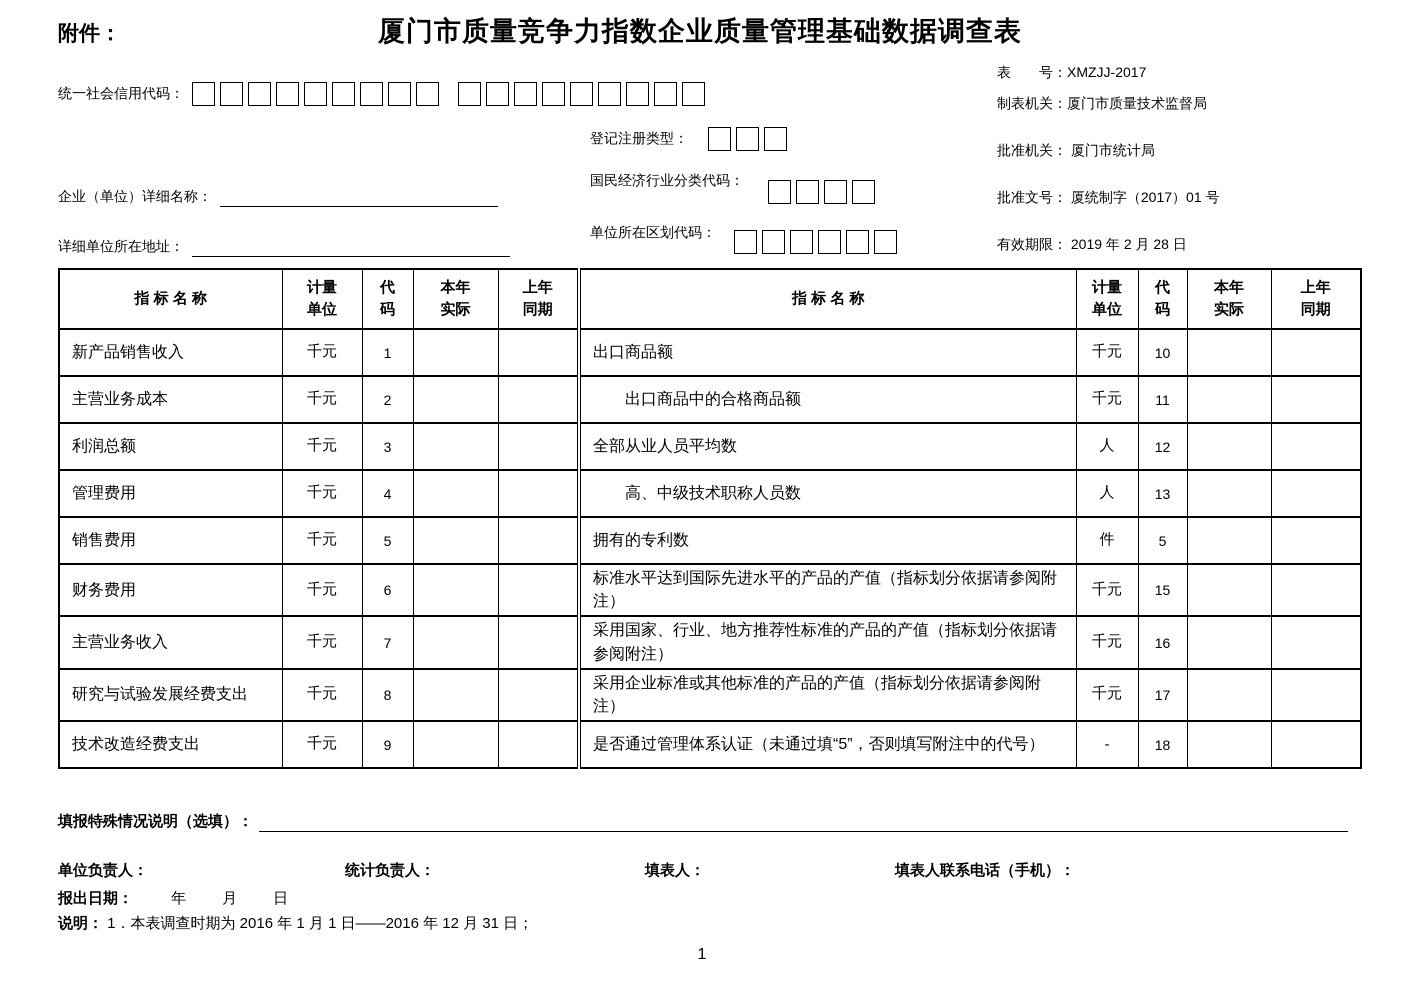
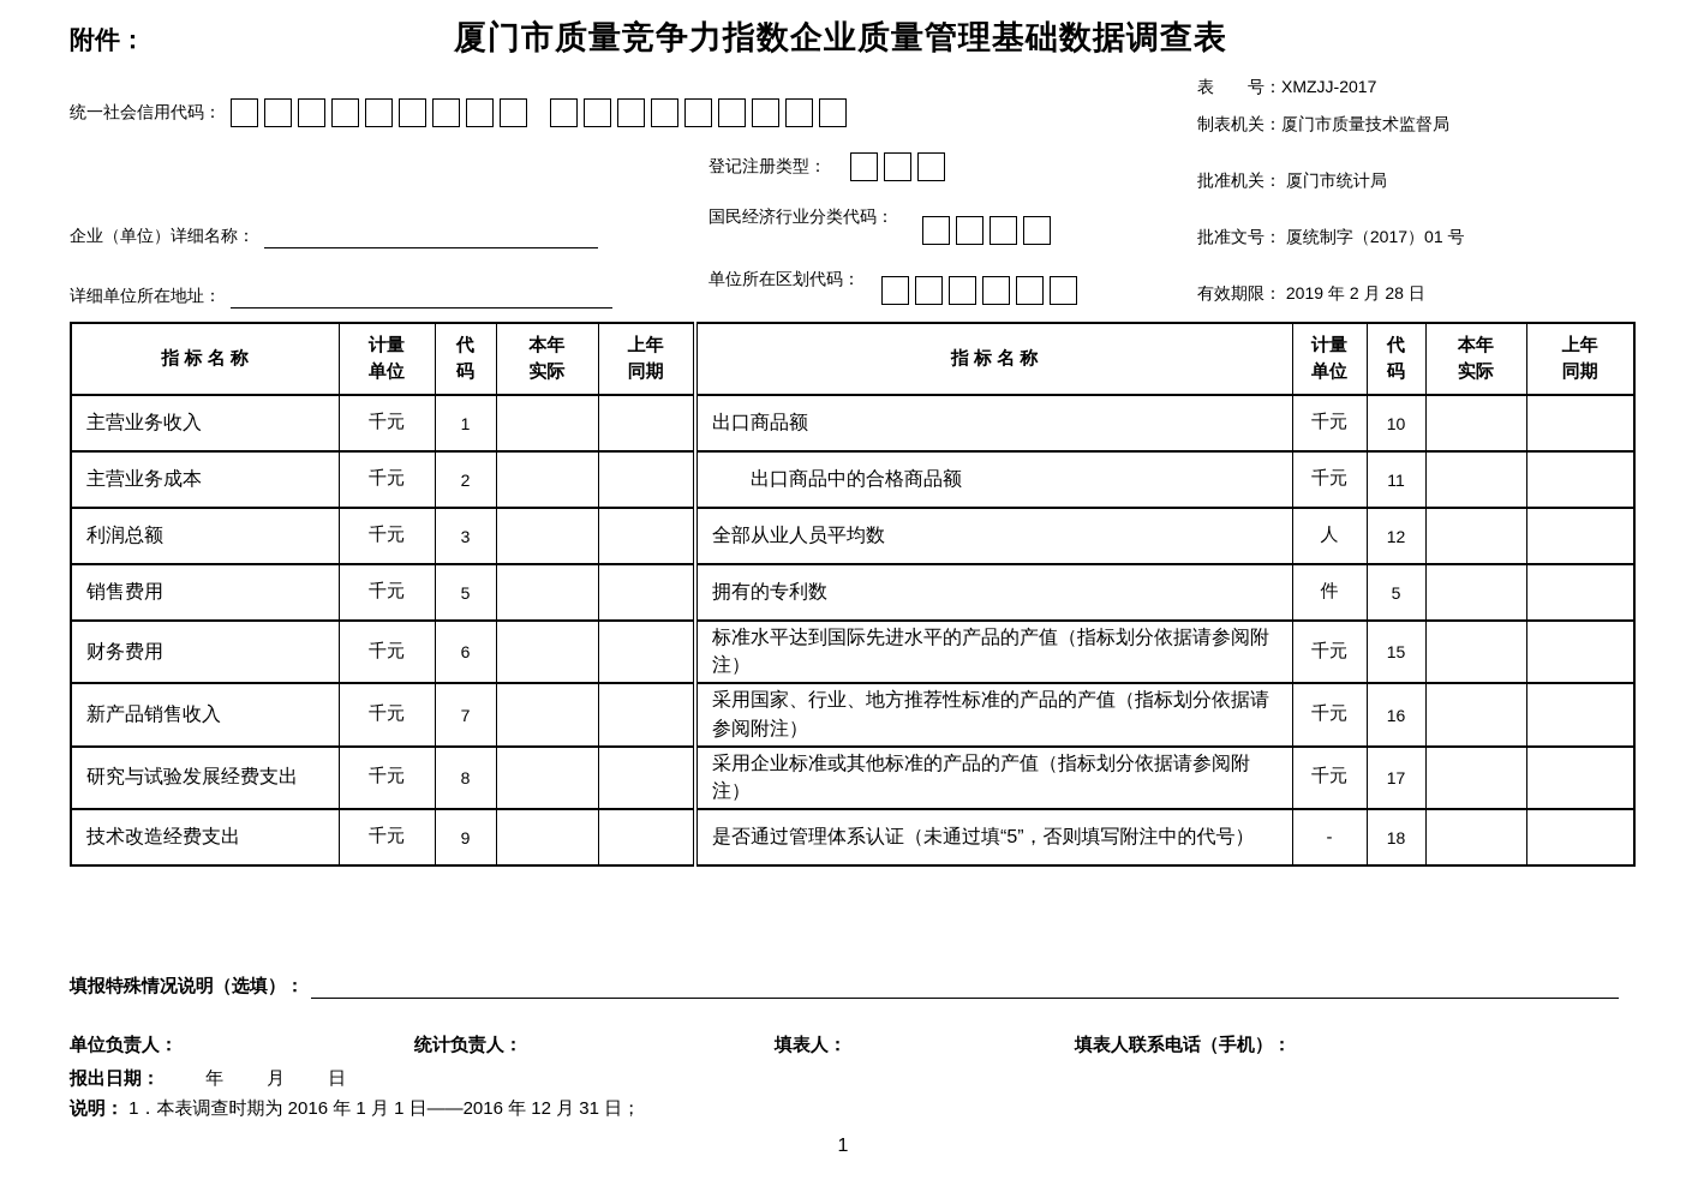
  附件：
  厦门市质量竞争力指数企业质量管理基础数据调查表
  表 号：XMZJJ-2017
  制表机关：厦门市质量技术监督局
  批准机关： 厦门市统计局
  批准文号： 厦统制字（2017）01 号
  有效期限： 2019 年 2 月 28 日
  统一社会信用代码：
  登记注册类型：
  企业（单位）详细名称：
  国民经济行业分类代码：
  详细单位所在地址：
  单位所在区划代码：
  指 标 名 称	计量 单位	代 码	本年 实际	上年 同期	指 标 名 称	计量 单位	代 码	本年 实际	上年 同期
- 新产品销售收入	千元	1			出口商品额	千元	10
+ 主营业务收入	千元	1			出口商品额	千元	10
  主营业务成本	千元	2			出口商品中的合格商品额	千元	11
  利润总额	千元	3			全部从业人员平均数	人	12
- 管理费用	千元	4			高、中级技术职称人员数	人	13
  销售费用	千元	5			拥有的专利数	件	5
  财务费用	千元	6			标准水平达到国际先进水平的产品的产值（指标划分依据请参阅附注）	千元	15
- 主营业务收入	千元	7			采用国家、行业、地方推荐性标准的产品的产值（指标划分依据请参阅附注）	千元	16
+ 新产品销售收入	千元	7			采用国家、行业、地方推荐性标准的产品的产值（指标划分依据请参阅附注）	千元	16
  研究与试验发展经费支出	千元	8			采用企业标准或其他标准的产品的产值（指标划分依据请参阅附注）	千元	17
  技术改造经费支出	千元	9			是否通过管理体系认证（未通过填“5”，否则填写附注中的代号）	-	18
  填报特殊情况说明（选填）：
  单位负责人：
  统计负责人：
  填表人：
  填表人联系电话（手机）：
  报出日期： 年 月 日
  说明： 1．本表调查时期为 2016 年 1 月 1 日——2016 年 12 月 31 日；
  1
